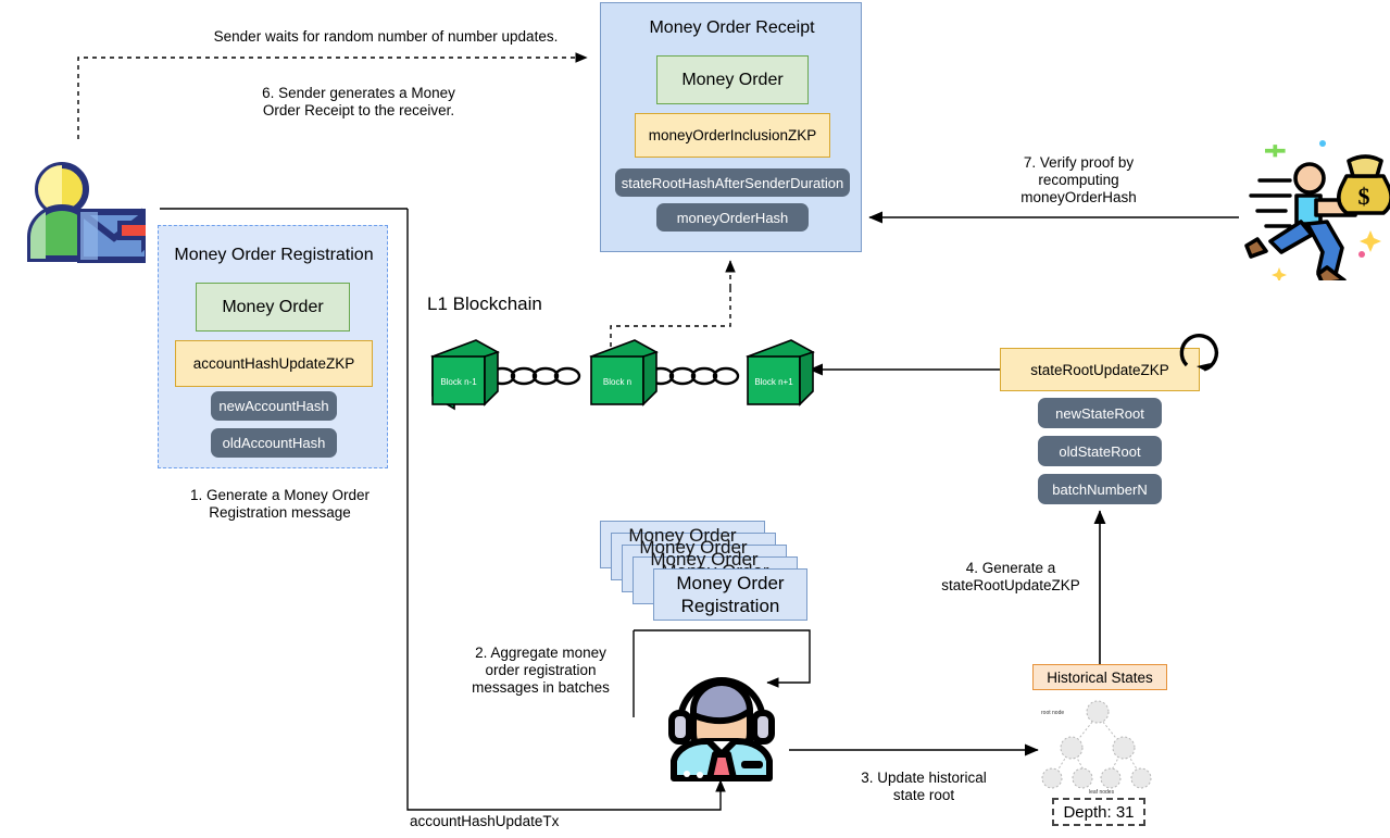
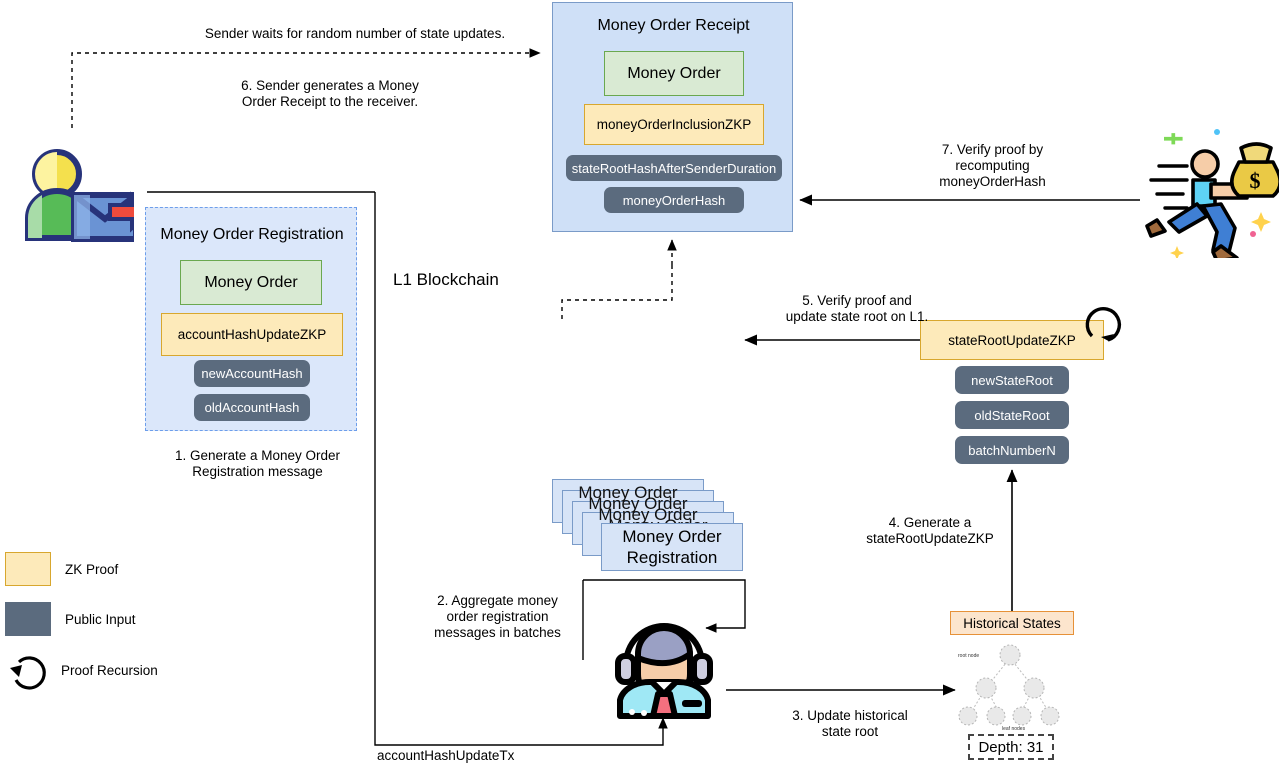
  $
  Money Order Receipt
  Money Order
  moneyOrderInclusionZKP
  stateRootHashAfterSenderDuration
  moneyOrderHash
  Money Order Registration
  Money Order
  accountHashUpdateZKP
  newAccountHash
  oldAccountHash
  L1 Blockchain
- Block n-1
- Block n
- Block n+1
  stateRootUpdateZKP
  newStateRoot
  oldStateRoot
  batchNumberN
  Historical States
  Depth: 31
  Money Order
  Money Order
  Money Order
  Money Order
  Registration
- Sender waits for random number of number updates.
+ Sender waits for random number of state updates.
  6. Sender generates a Money
  Order Receipt to the receiver.
  7. Verify proof by
  recomputing
  moneyOrderHash
+ 5. Verify proof and
+ update state root on L1.
  1. Generate a Money Order
  Registration message
  4. Generate a
  stateRootUpdateZKP
  2. Aggregate money
  order registration
  messages in batches
  3. Update historical
  state root
  accountHashUpdateTx
+ ZK Proof
+ Public Input
+ Proof Recursion
